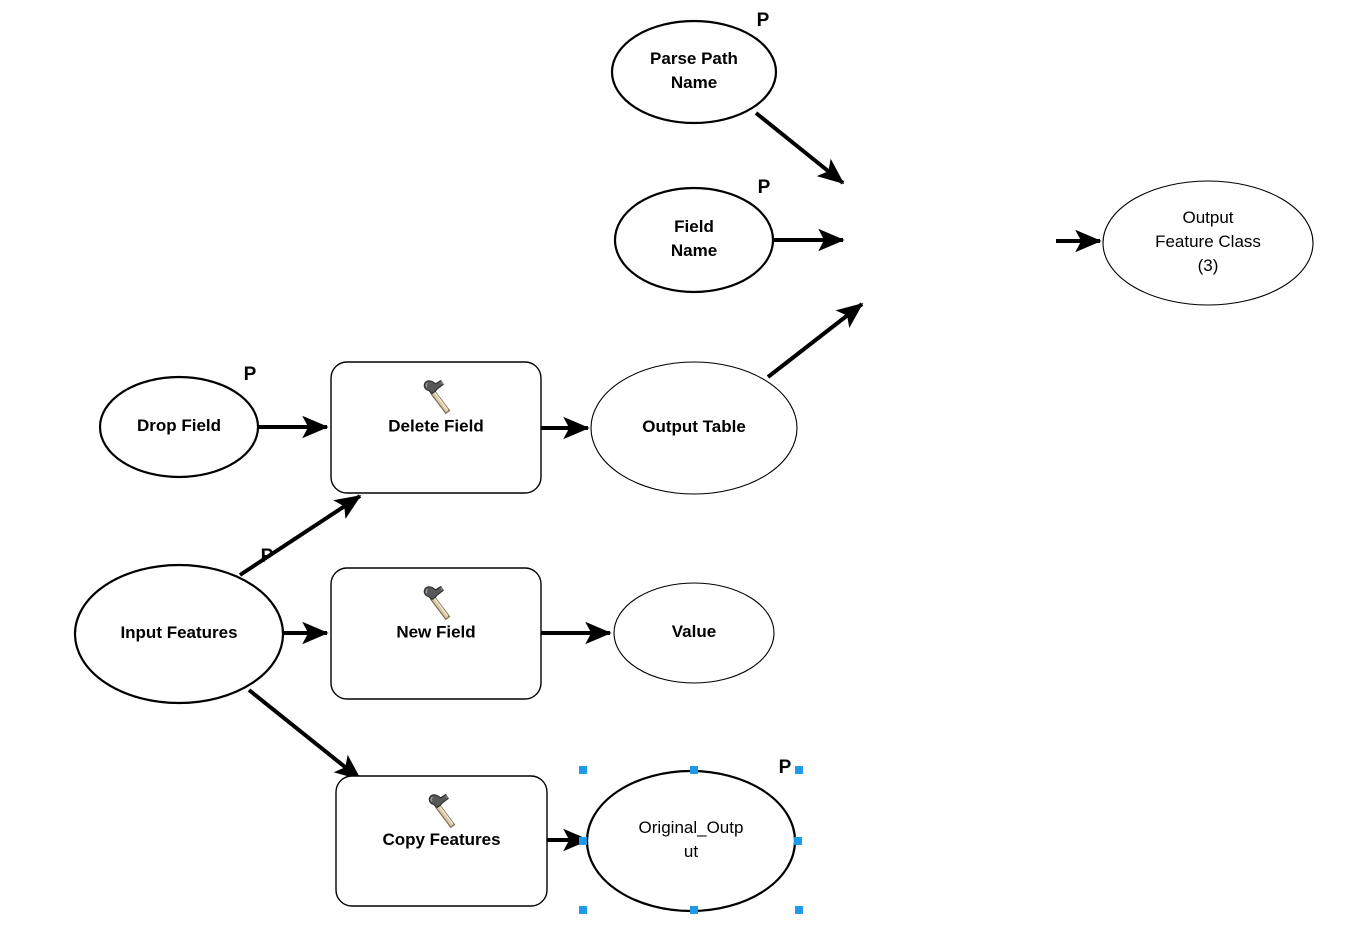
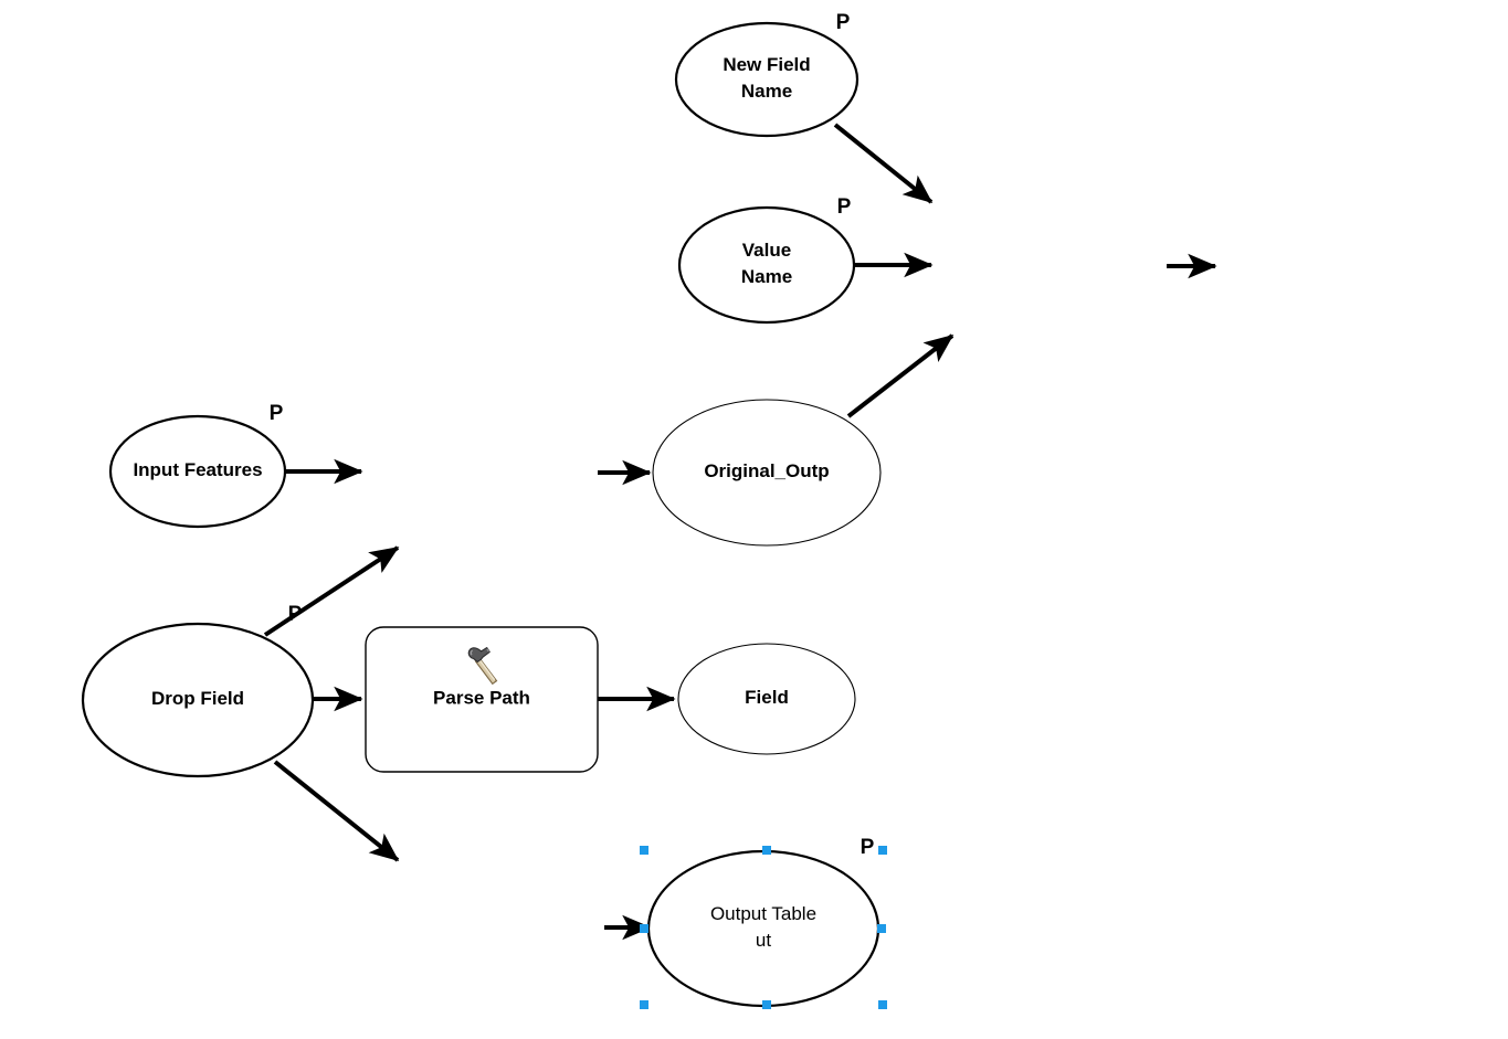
- Parse Path Name
+ New Field Name
  P
- Field Name
+ Value Name
  P
- Output Feature Class (3)
- Drop Field
+ Input Features
  P
- Delete Field
- Output Table
+ Original_Outp
- Input Features
+ Drop Field
  P
- New Field
+ Parse Path
- Value
+ Field
- Copy Features
- Original_Outp ut
+ Output Table ut
  P
